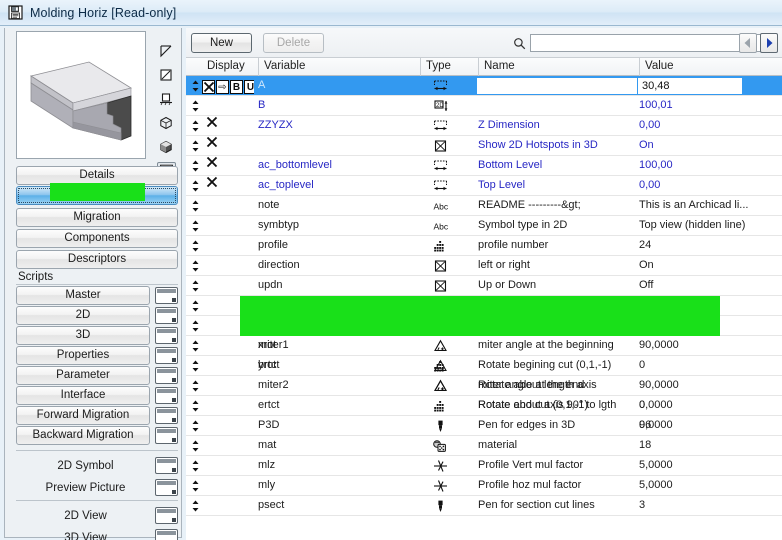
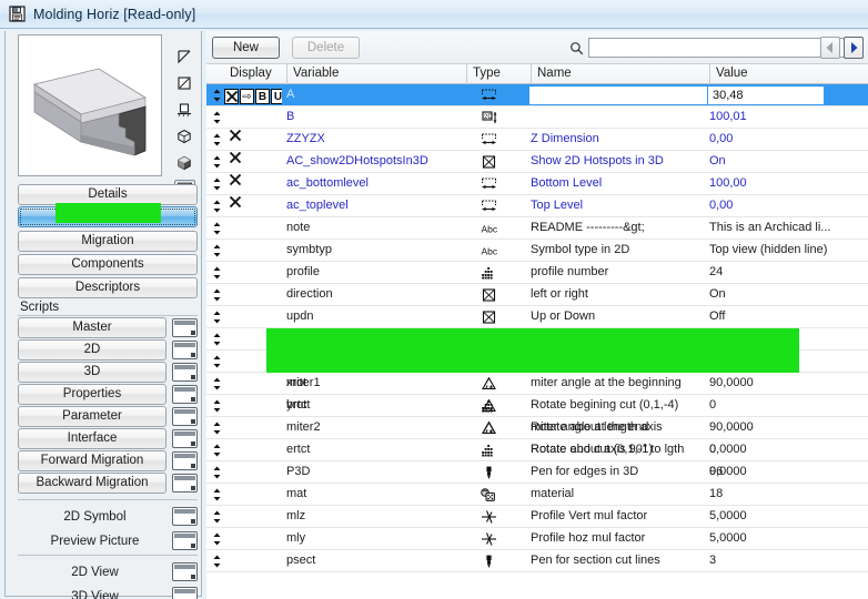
  Molding Horiz [Read-only]
  Details
  Migration
  Components
  Descriptors
  Scripts
  Master
  2D
  3D
  Properties
  Parameter
  Interface
  Forward Migration
  Backward Migration
  2D Symbol
  Preview Picture
  2D View
  3D View
  New
  Delete
  Display
  Variable
  Type
  Name
  Value
  ⇨ B U
  A
  30,48
  B
  100,01
  ZZYZX
  Z Dimension
  0,00
+ AC_show2DHotspotsIn3D
  Show 2D Hotspots in 3D
  On
  ac_bottomlevel
  Bottom Level
  100,00
  ac_toplevel
  Top Level
  0,00
  note
  Abc
  README ---------&gt;
  This is an Archicad li...
  symbtyp
  Abc
  Symbol type in 2D
  Top view (hidden line)
  profile
  profile number
  24
  direction
  left or right
  On
  updn
  Up or Down
  Off
  xrot
  Rotate about length axis
  0,0000
  yrot
  Rotate about axis 90° to lgth
  0,0000
  miter1
  miter angle at the beginning
  90,0000
  brtct
- Rotate begining cut (0,1,-1)
+ Rotate begining cut (0,1,-4)
  0
  miter2
  miter angle at the end
  90,0000
  ertct
  Rotate end cut (0,1,-1)
  0
  P3D
  Pen for edges in 3D
  96
  mat
  material
  18
  mlz
  Profile Vert mul factor
  5,0000
  mly
  Profile hoz mul factor
  5,0000
  psect
  Pen for section cut lines
  3
